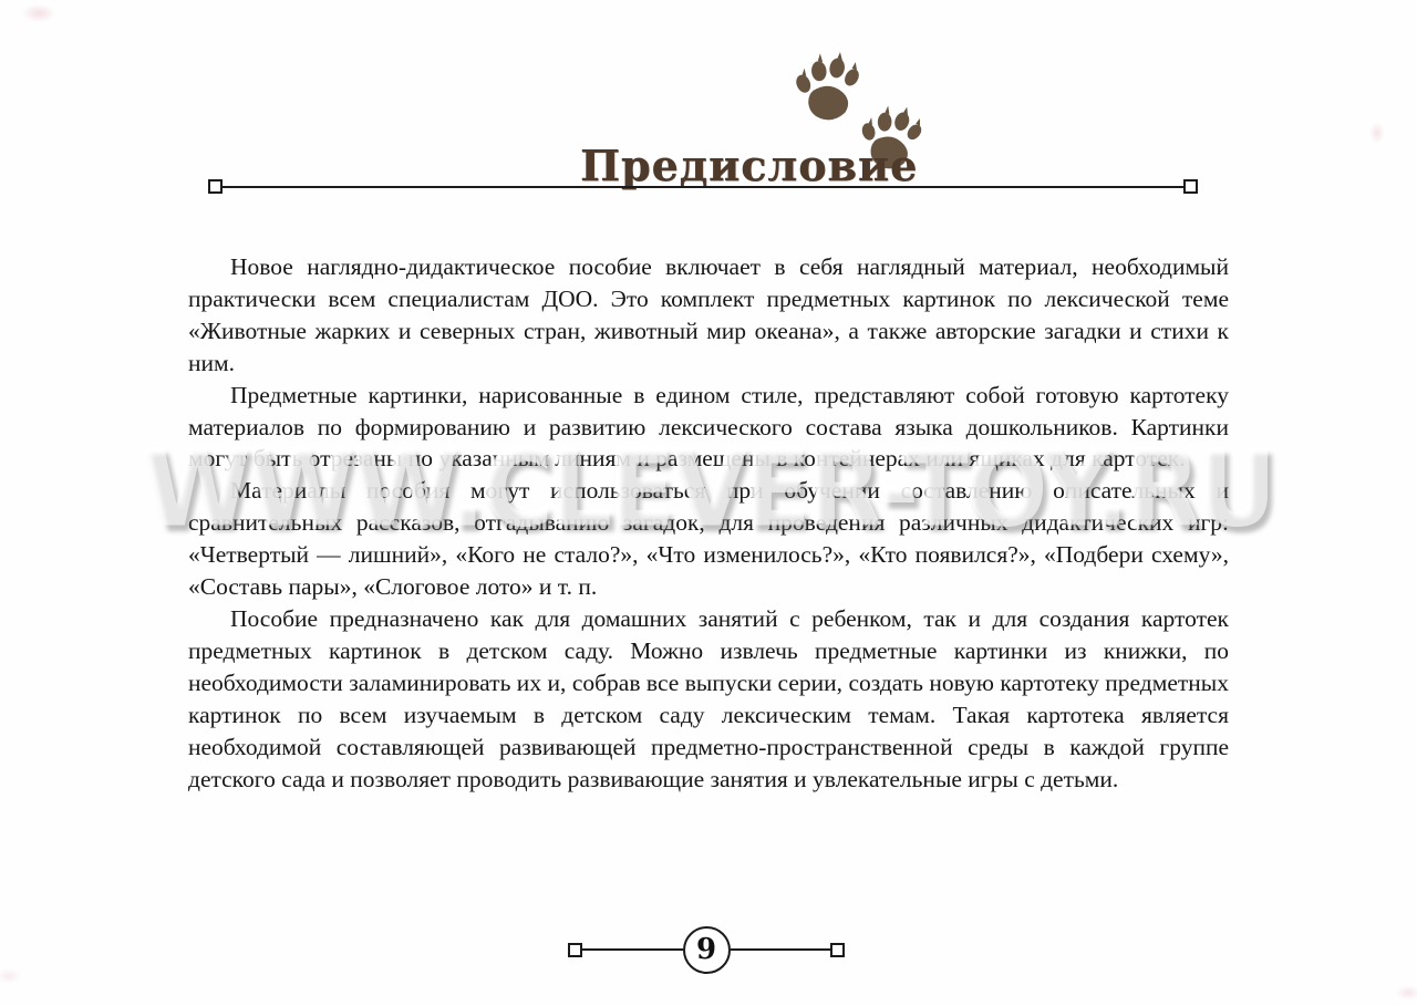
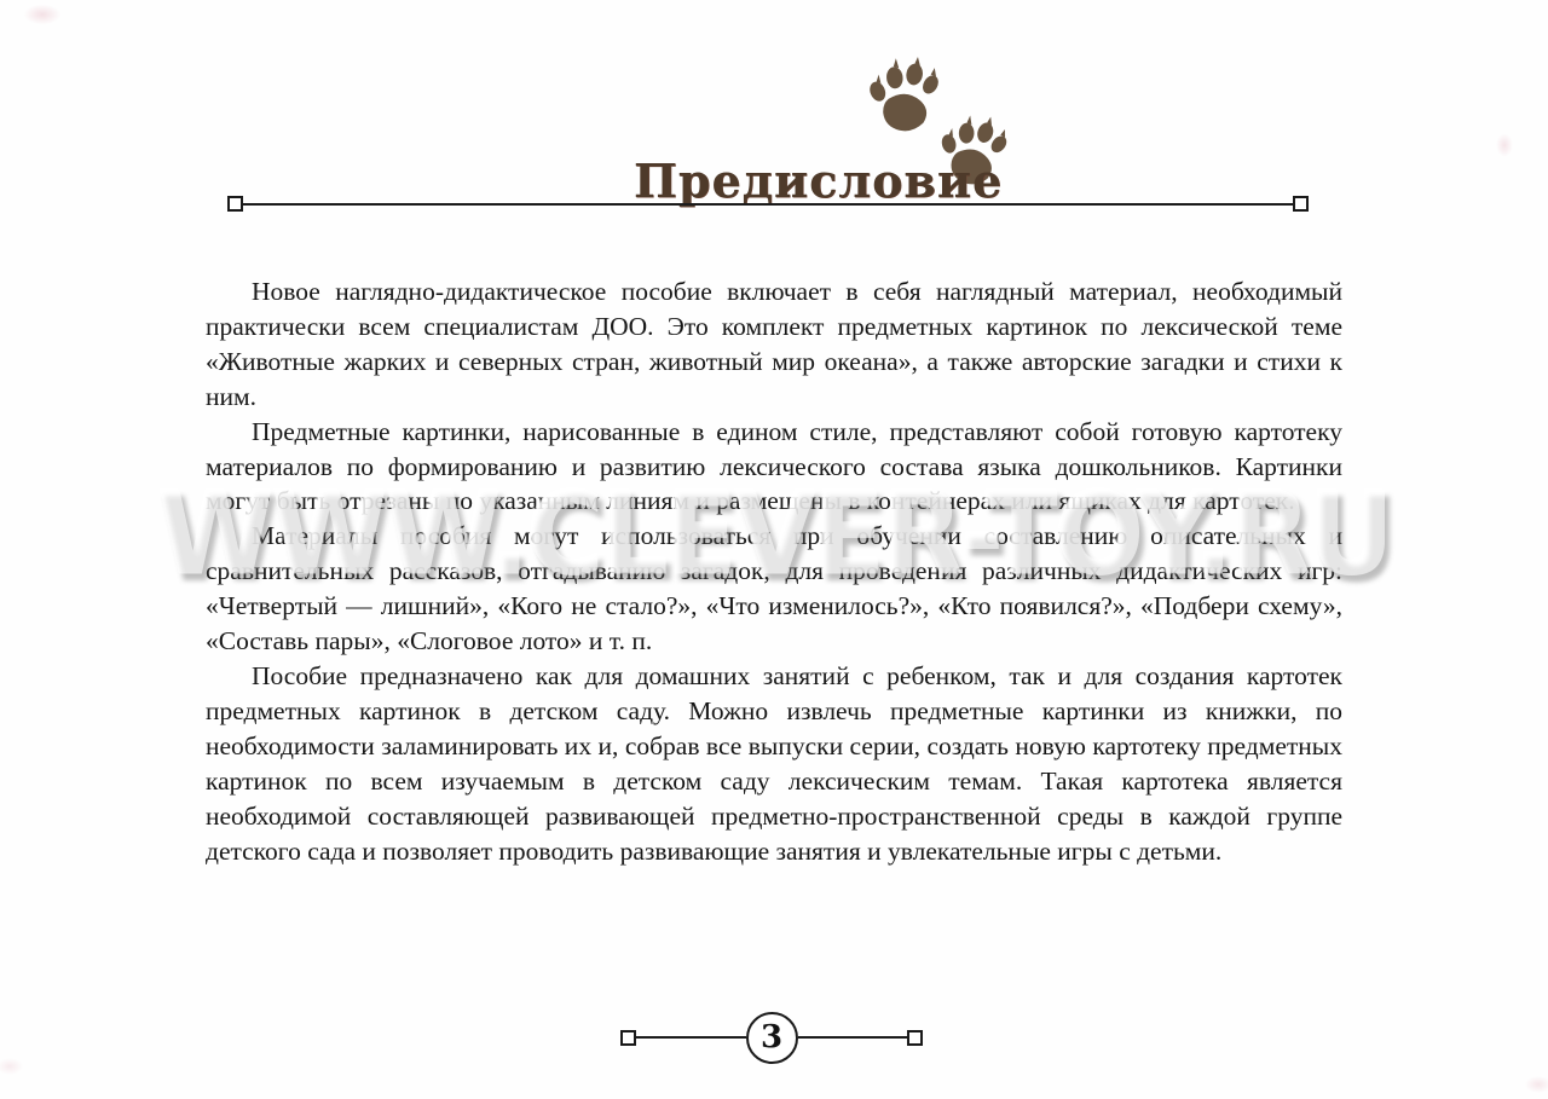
  Предисловие
  Новое наглядно-дидактическое пособие включает в себя наглядный материал, необходимый практически всем специалистам ДОО. Это комплект предметных картинок по лексической теме «Животные жарких и северных стран, животный мир океана», а также авторские загадки и стихи к ним.
  Предметные картинки, нарисованные в едином стиле, представляют собой готовую картотеку материалов по формированию и развитию лексического состава языка дошкольников. Картинки могут быть отрезаны по указанным линиям и размещены в контейнерах или ящиках для картотек.
  Материалы пособия могут использоваться при обучении составлению описательных и сравнительных рассказов, отгадыванию загадок, для проведения различных дидактических игр: «Четвертый — лишний», «Кого не стало?», «Что изменилось?», «Кто появился?», «Подбери схему», «Составь пары», «Слоговое лото» и т. п.
  Пособие предназначено как для домашних занятий с ребенком, так и для создания картотек предметных картинок в детском саду. Можно извлечь предметные картинки из книжки, по необходимости заламинировать их и, собрав все выпуски серии, создать новую картотеку предметных картинок по всем изучаемым в детском саду лексическим темам. Такая картотека является необходимой составляющей развивающей предметно-пространственной среды в каждой группе детского сада и позволяет проводить развивающие занятия и увлекательные игры с детьми.
  WWW.CLEVER-TOY.RU
- 9
+ 3
